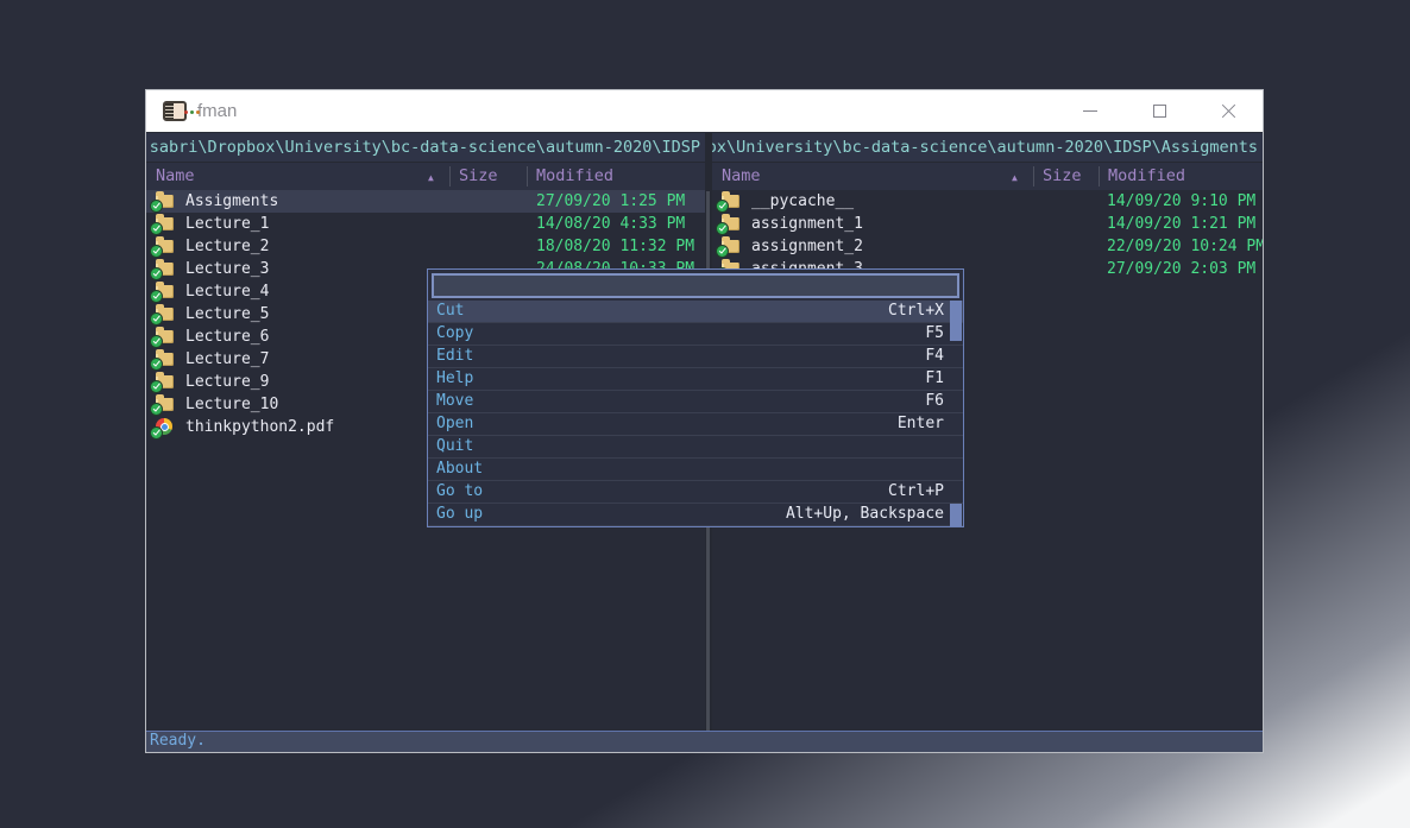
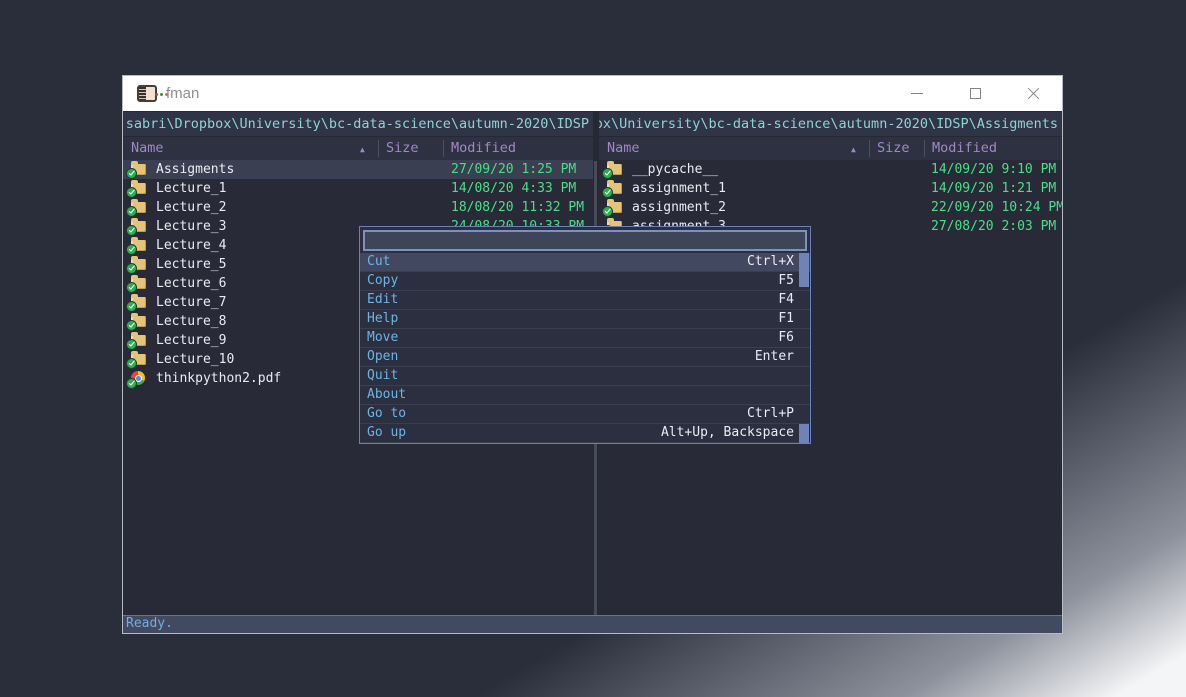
  fman
  sabri\Dropbox\University\bc-data-science\autumn-2020\IDSP
  Name
  ▲
  Size
  Modified
  Assigments
  27/09/20 1:25 PM
  Lecture_1
  14/08/20 4:33 PM
  Lecture_2
  18/08/20 11:32 PM
  Lecture_3
  Lecture_4
  Lecture_5
  Lecture_6
  Lecture_7
+ Lecture_8
  Lecture_9
  Lecture_10
  thinkpython2.pdf
  ox\University\bc-data-science\autumn-2020\IDSP\Assigments
  Name
  ▲
  Size
  Modified
  __pycache__
  14/09/20 9:10 PM
  assignment_1
  14/09/20 1:21 PM
  assignment_2
  22/09/20 10:24 PM
- 27/09/20 2:03 PM
+ 27/08/20 2:03 PM
  Cut
  Ctrl+X
  Copy
  F5
  Edit
  F4
  Help
  F1
  Move
  F6
  Open
  Enter
  Quit
  About
  Go to
  Ctrl+P
  Go up
  Alt+Up, Backspace
  Ready.
